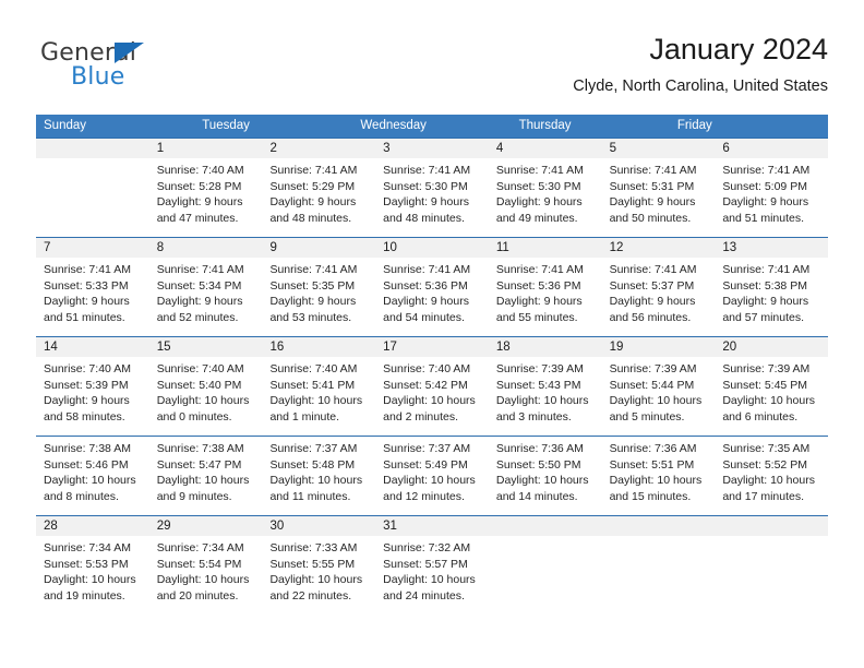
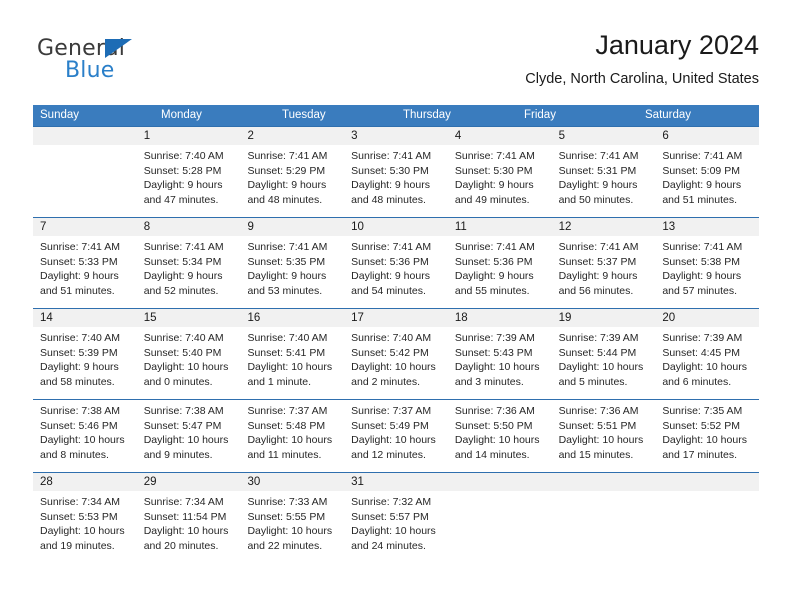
  General
  Blue
  January 2024
  Clyde, North Carolina, United States
  Sunday
+ Monday
  Tuesday
- Wednesday
  Thursday
  Friday
+ Saturday
  1
  2
  3
  4
  5
  6
  Sunrise: 7:40 AM
  Sunset: 5:28 PM
  Daylight: 9 hours
  and 47 minutes.
  Sunrise: 7:41 AM
  Sunset: 5:29 PM
  Daylight: 9 hours
  and 48 minutes.
  Sunrise: 7:41 AM
  Sunset: 5:30 PM
  Daylight: 9 hours
  and 48 minutes.
  Sunrise: 7:41 AM
  Sunset: 5:30 PM
  Daylight: 9 hours
  and 49 minutes.
  Sunrise: 7:41 AM
  Sunset: 5:31 PM
  Daylight: 9 hours
  and 50 minutes.
  Sunrise: 7:41 AM
  Sunset: 5:09 PM
  Daylight: 9 hours
  and 51 minutes.
  7
  8
  9
  10
  11
  12
  13
  Sunrise: 7:41 AM
  Sunset: 5:33 PM
  Daylight: 9 hours
  and 51 minutes.
  Sunrise: 7:41 AM
  Sunset: 5:34 PM
  Daylight: 9 hours
  and 52 minutes.
  Sunrise: 7:41 AM
  Sunset: 5:35 PM
  Daylight: 9 hours
  and 53 minutes.
  Sunrise: 7:41 AM
  Sunset: 5:36 PM
  Daylight: 9 hours
  and 54 minutes.
  Sunrise: 7:41 AM
  Sunset: 5:36 PM
  Daylight: 9 hours
  and 55 minutes.
  Sunrise: 7:41 AM
  Sunset: 5:37 PM
  Daylight: 9 hours
  and 56 minutes.
  Sunrise: 7:41 AM
  Sunset: 5:38 PM
  Daylight: 9 hours
  and 57 minutes.
  14
  15
  16
  17
  18
  19
  20
  Sunrise: 7:40 AM
  Sunset: 5:39 PM
  Daylight: 9 hours
  and 58 minutes.
  Sunrise: 7:40 AM
  Sunset: 5:40 PM
  Daylight: 10 hours
  and 0 minutes.
  Sunrise: 7:40 AM
  Sunset: 5:41 PM
  Daylight: 10 hours
  and 1 minute.
  Sunrise: 7:40 AM
  Sunset: 5:42 PM
  Daylight: 10 hours
  and 2 minutes.
  Sunrise: 7:39 AM
  Sunset: 5:43 PM
  Daylight: 10 hours
  and 3 minutes.
  Sunrise: 7:39 AM
  Sunset: 5:44 PM
  Daylight: 10 hours
  and 5 minutes.
  Sunrise: 7:39 AM
- Sunset: 5:45 PM
+ Sunset: 4:45 PM
  Daylight: 10 hours
  and 6 minutes.
  Sunrise: 7:38 AM
  Sunset: 5:46 PM
  Daylight: 10 hours
  and 8 minutes.
  Sunrise: 7:38 AM
  Sunset: 5:47 PM
  Daylight: 10 hours
  and 9 minutes.
  Sunrise: 7:37 AM
  Sunset: 5:48 PM
  Daylight: 10 hours
  and 11 minutes.
  Sunrise: 7:37 AM
  Sunset: 5:49 PM
  Daylight: 10 hours
  and 12 minutes.
  Sunrise: 7:36 AM
  Sunset: 5:50 PM
  Daylight: 10 hours
  and 14 minutes.
  Sunrise: 7:36 AM
  Sunset: 5:51 PM
  Daylight: 10 hours
  and 15 minutes.
  Sunrise: 7:35 AM
  Sunset: 5:52 PM
  Daylight: 10 hours
  and 17 minutes.
  28
  29
  30
  31
  Sunrise: 7:34 AM
  Sunset: 5:53 PM
  Daylight: 10 hours
  and 19 minutes.
  Sunrise: 7:34 AM
- Sunset: 5:54 PM
+ Sunset: 11:54 PM
  Daylight: 10 hours
  and 20 minutes.
  Sunrise: 7:33 AM
  Sunset: 5:55 PM
  Daylight: 10 hours
  and 22 minutes.
  Sunrise: 7:32 AM
  Sunset: 5:57 PM
  Daylight: 10 hours
  and 24 minutes.
